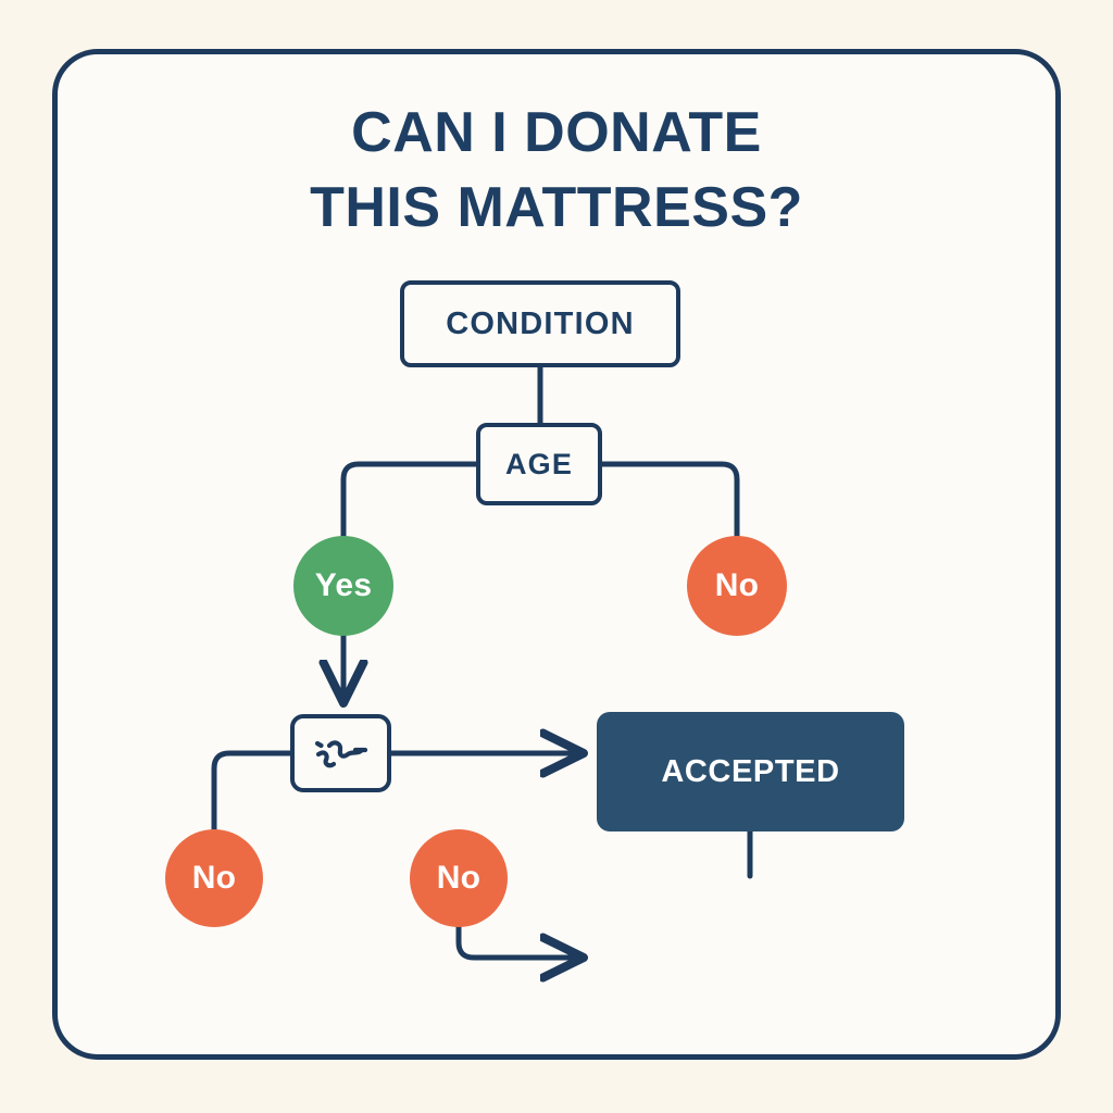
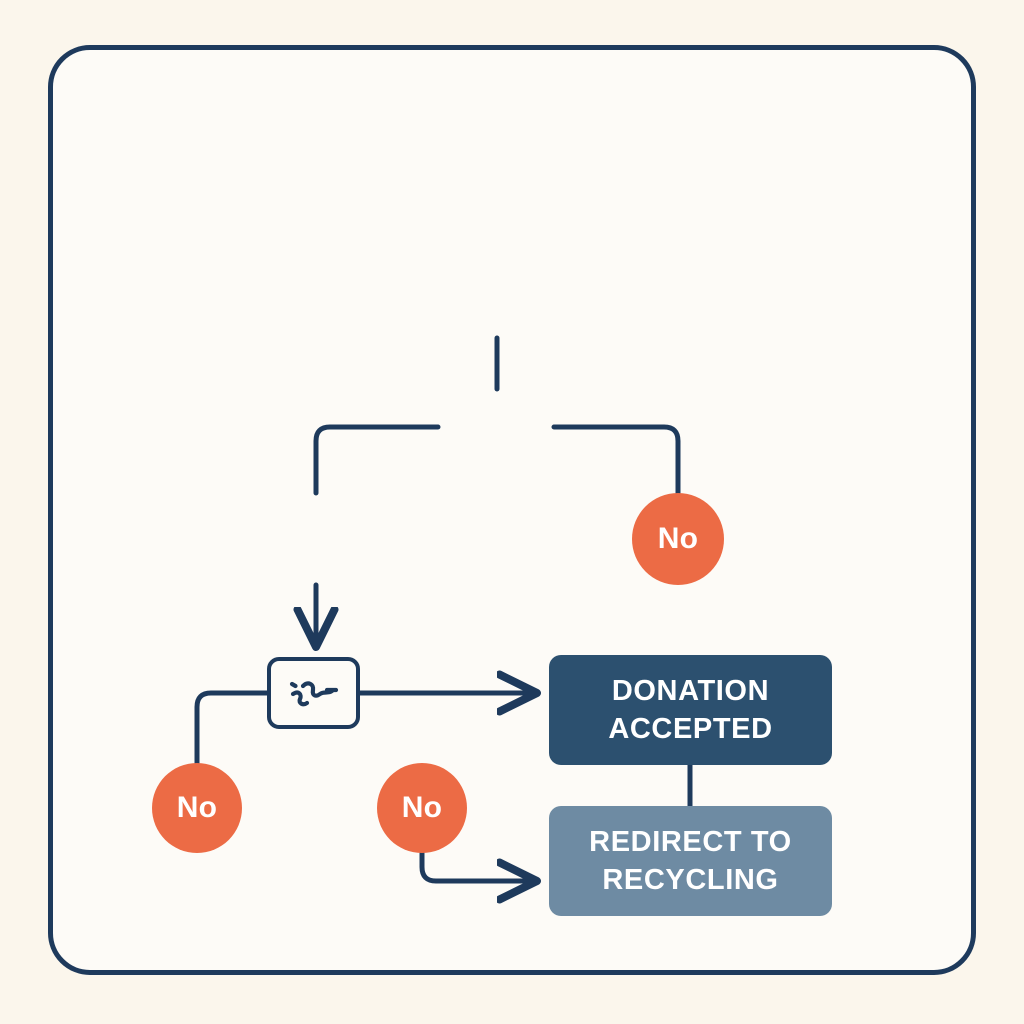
- CAN I DONATE
- THIS MATTRESS?
- CONDITION
- AGE
- Yes
  No
  No
  No
+ DONATION
  ACCEPTED
+ REDIRECT TO
+ RECYCLING
